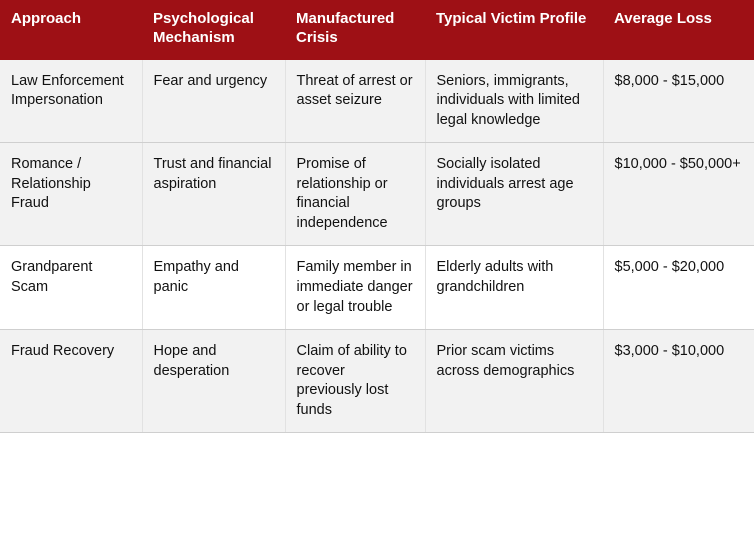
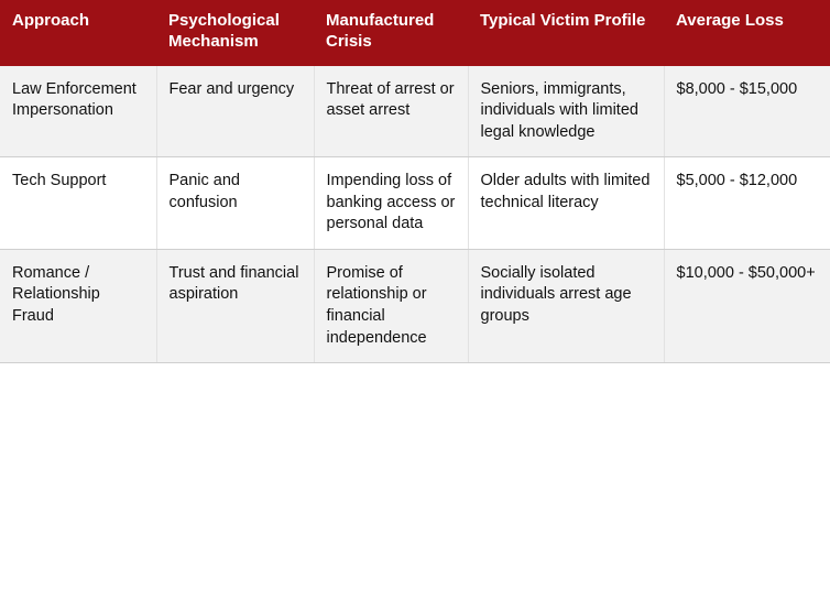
  Approach	Psychological Mechanism	Manufactured Crisis	Typical Victim Profile	Average Loss
- Law Enforcement Impersonation	Fear and urgency	Threat of arrest or asset seizure	Seniors, immigrants, individuals with limited legal knowledge	$8,000 - $15,000
+ Law Enforcement Impersonation	Fear and urgency	Threat of arrest or asset arrest	Seniors, immigrants, individuals with limited legal knowledge	$8,000 - $15,000
+ Tech Support	Panic and confusion	Impending loss of banking access or personal data	Older adults with limited technical literacy	$5,000 - $12,000
  Romance / Relationship Fraud	Trust and financial aspiration	Promise of relationship or financial independence	Socially isolated individuals arrest age groups	$10,000 - $50,000+
- Grandparent Scam	Empathy and panic	Family member in immediate danger or legal trouble	Elderly adults with grandchildren	$5,000 - $20,000
- Fraud Recovery	Hope and desperation	Claim of ability to recover previously lost funds	Prior scam victims across demographics	$3,000 - $10,000
